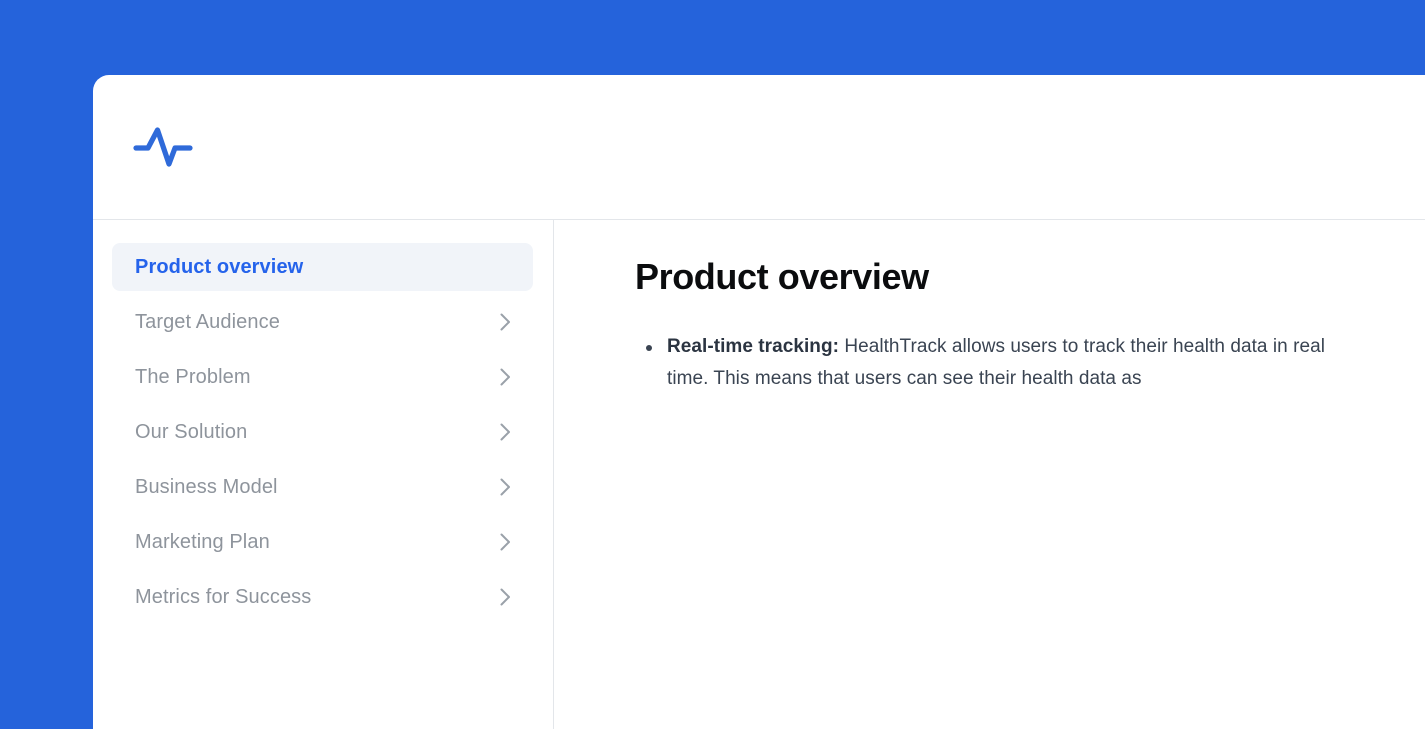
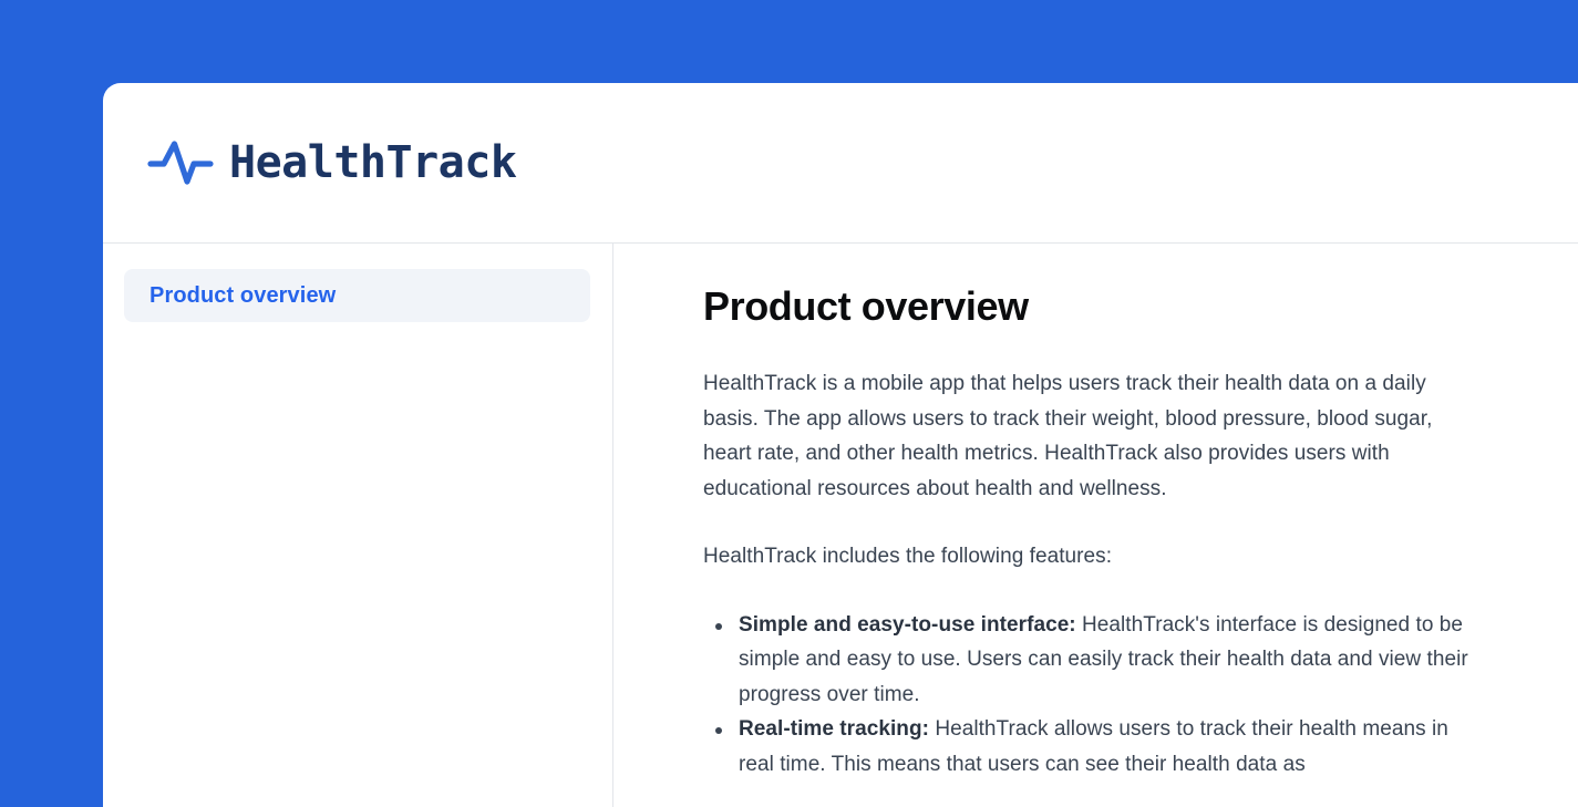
+ HealthTrack
  Product overview
- Target Audience
- The Problem
- Our Solution
- Business Model
- Marketing Plan
- Metrics for Success
  Product overview
+ HealthTrack is a mobile app that helps users track their health data on a daily basis. The app allows users to track their weight, blood pressure, blood sugar, heart rate, and other health metrics. HealthTrack also provides users with educational resources about health and wellness.
+ HealthTrack includes the following features:
+ Simple and easy-to-use interface: HealthTrack's interface is designed to be simple and easy to use. Users can easily track their health data and view their progress over time.
- Real-time tracking: HealthTrack allows users to track their health data in real time. This means that users can see their health data as
+ Real-time tracking: HealthTrack allows users to track their health means in real time. This means that users can see their health data as
